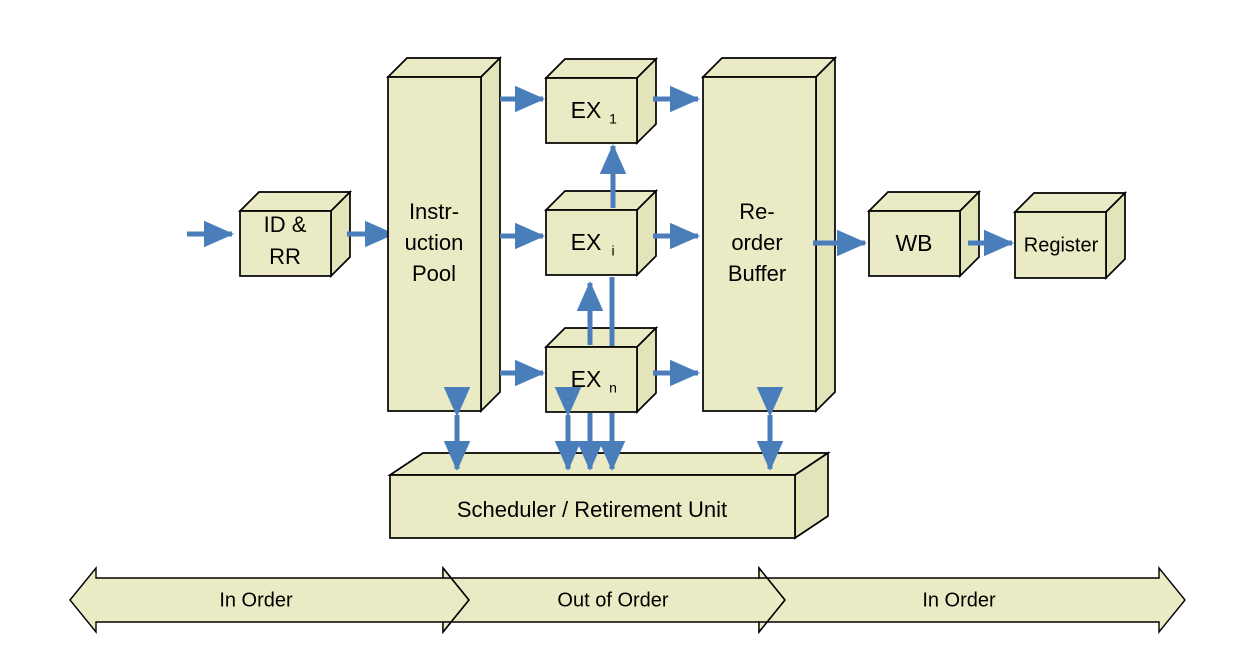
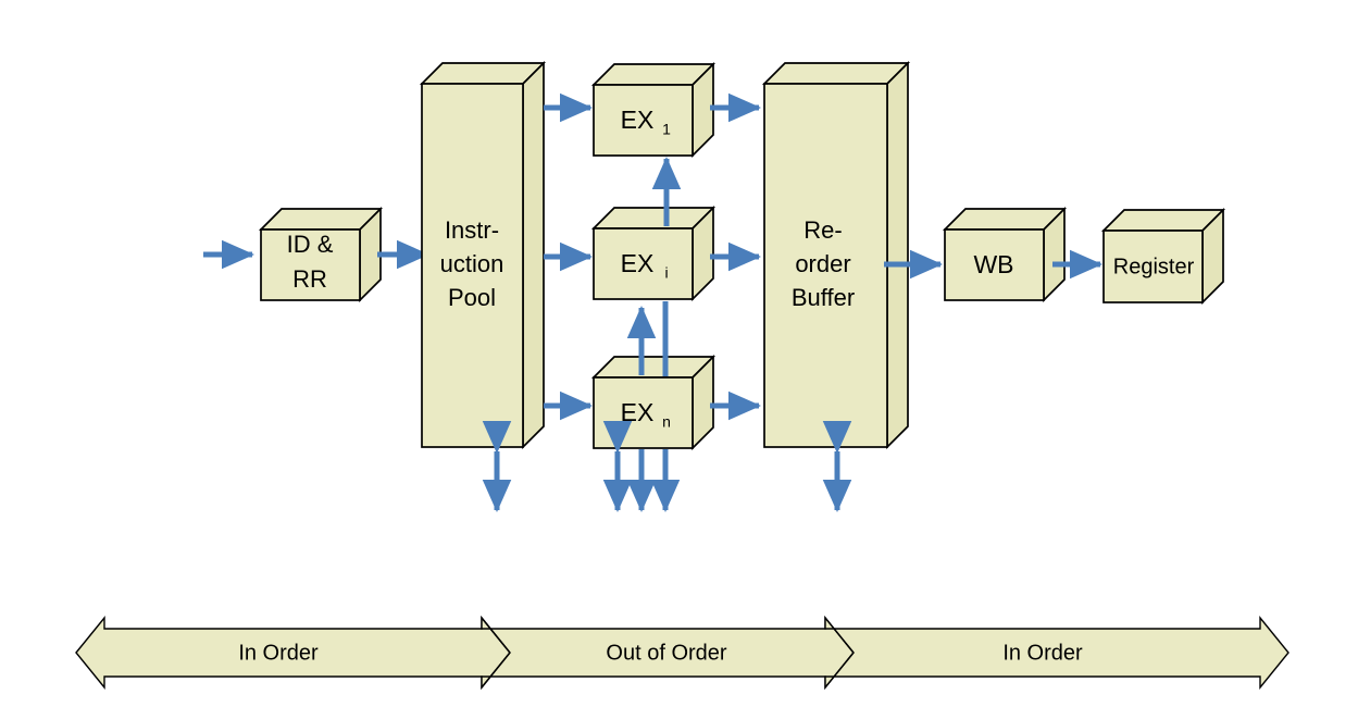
  ID &
  RR
  Instr-
  uction
  Pool
  EX
  1
  EX
  i
  EX
  n
  Re-
  order
  Buffer
  WB
  Register
- Scheduler / Retirement Unit
  In Order
  Out of Order
  In Order
